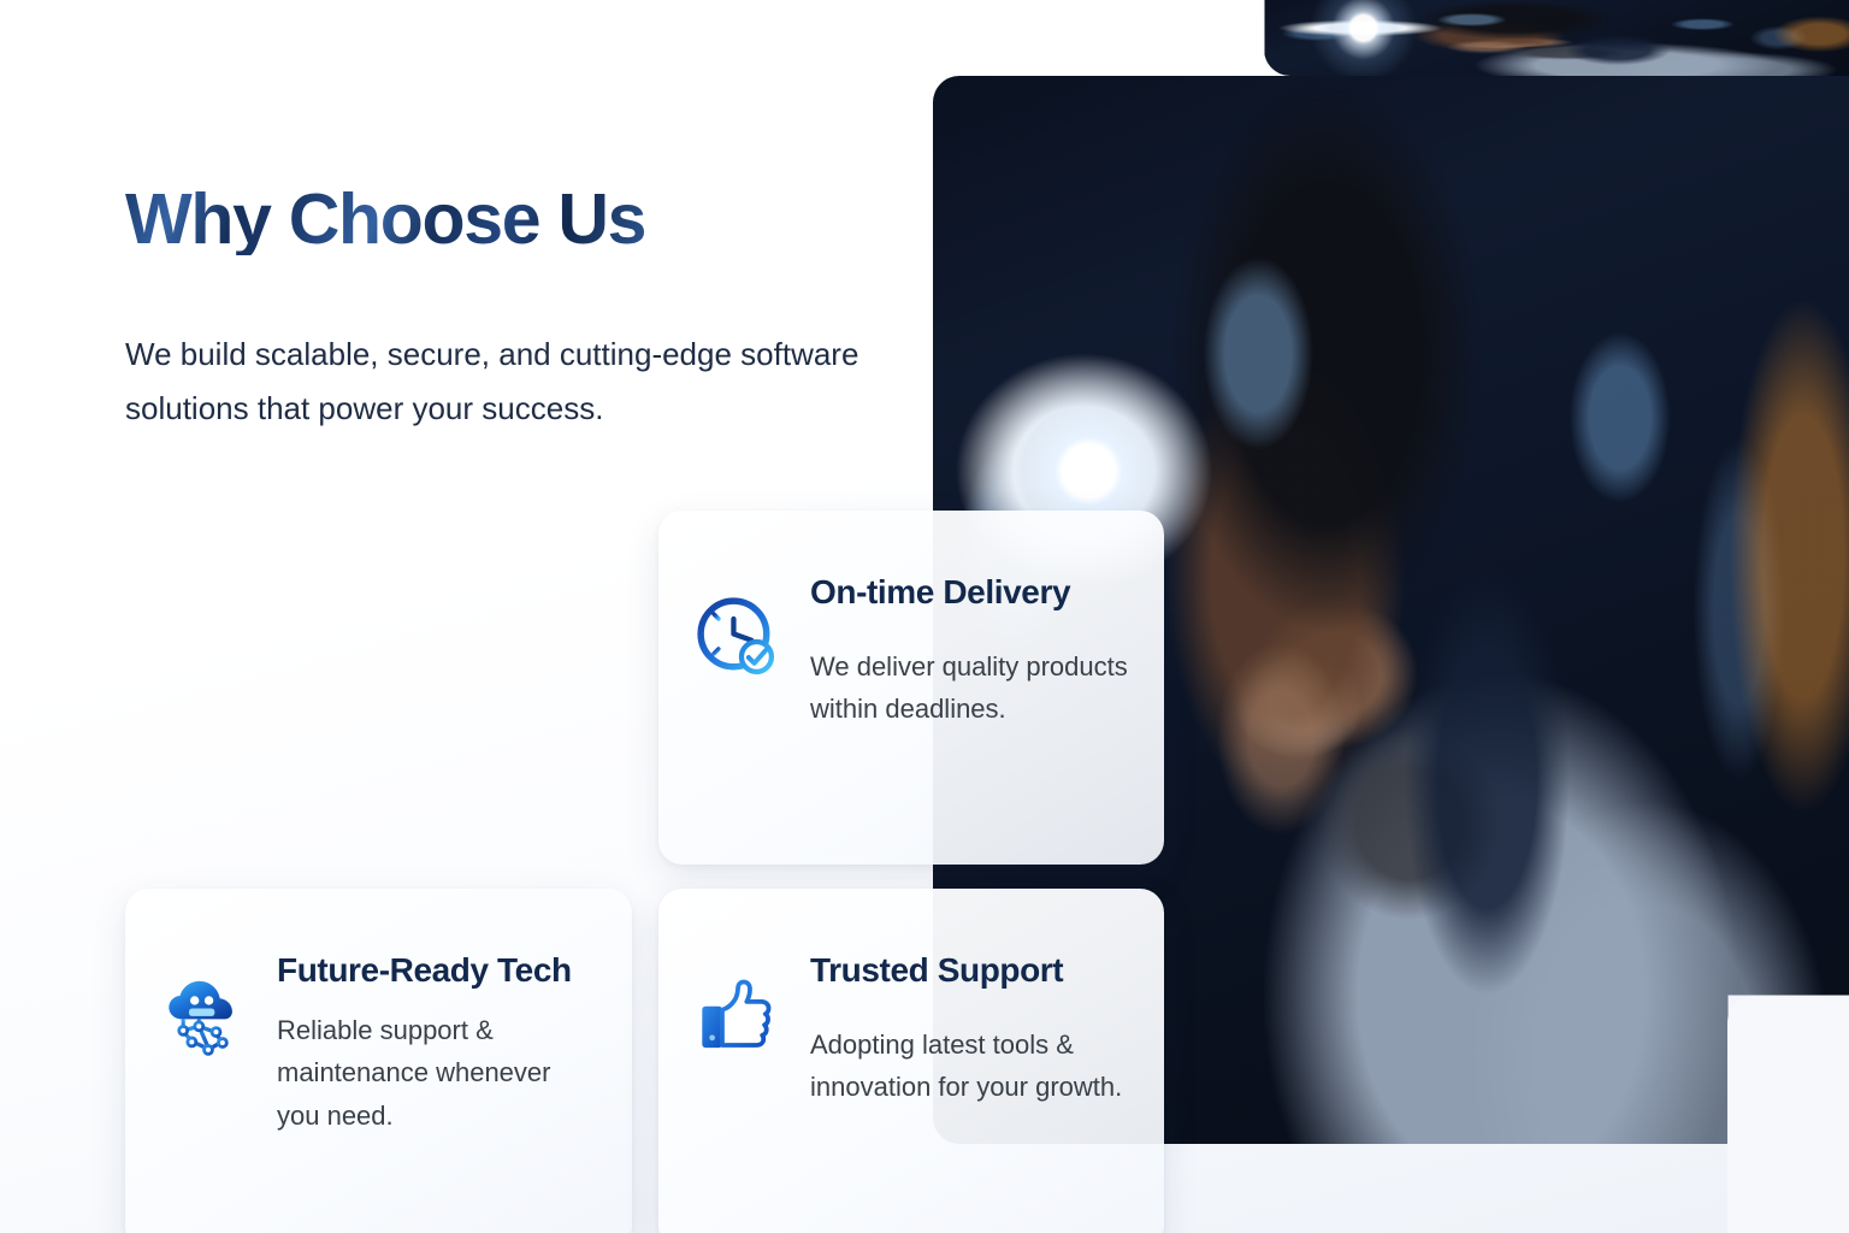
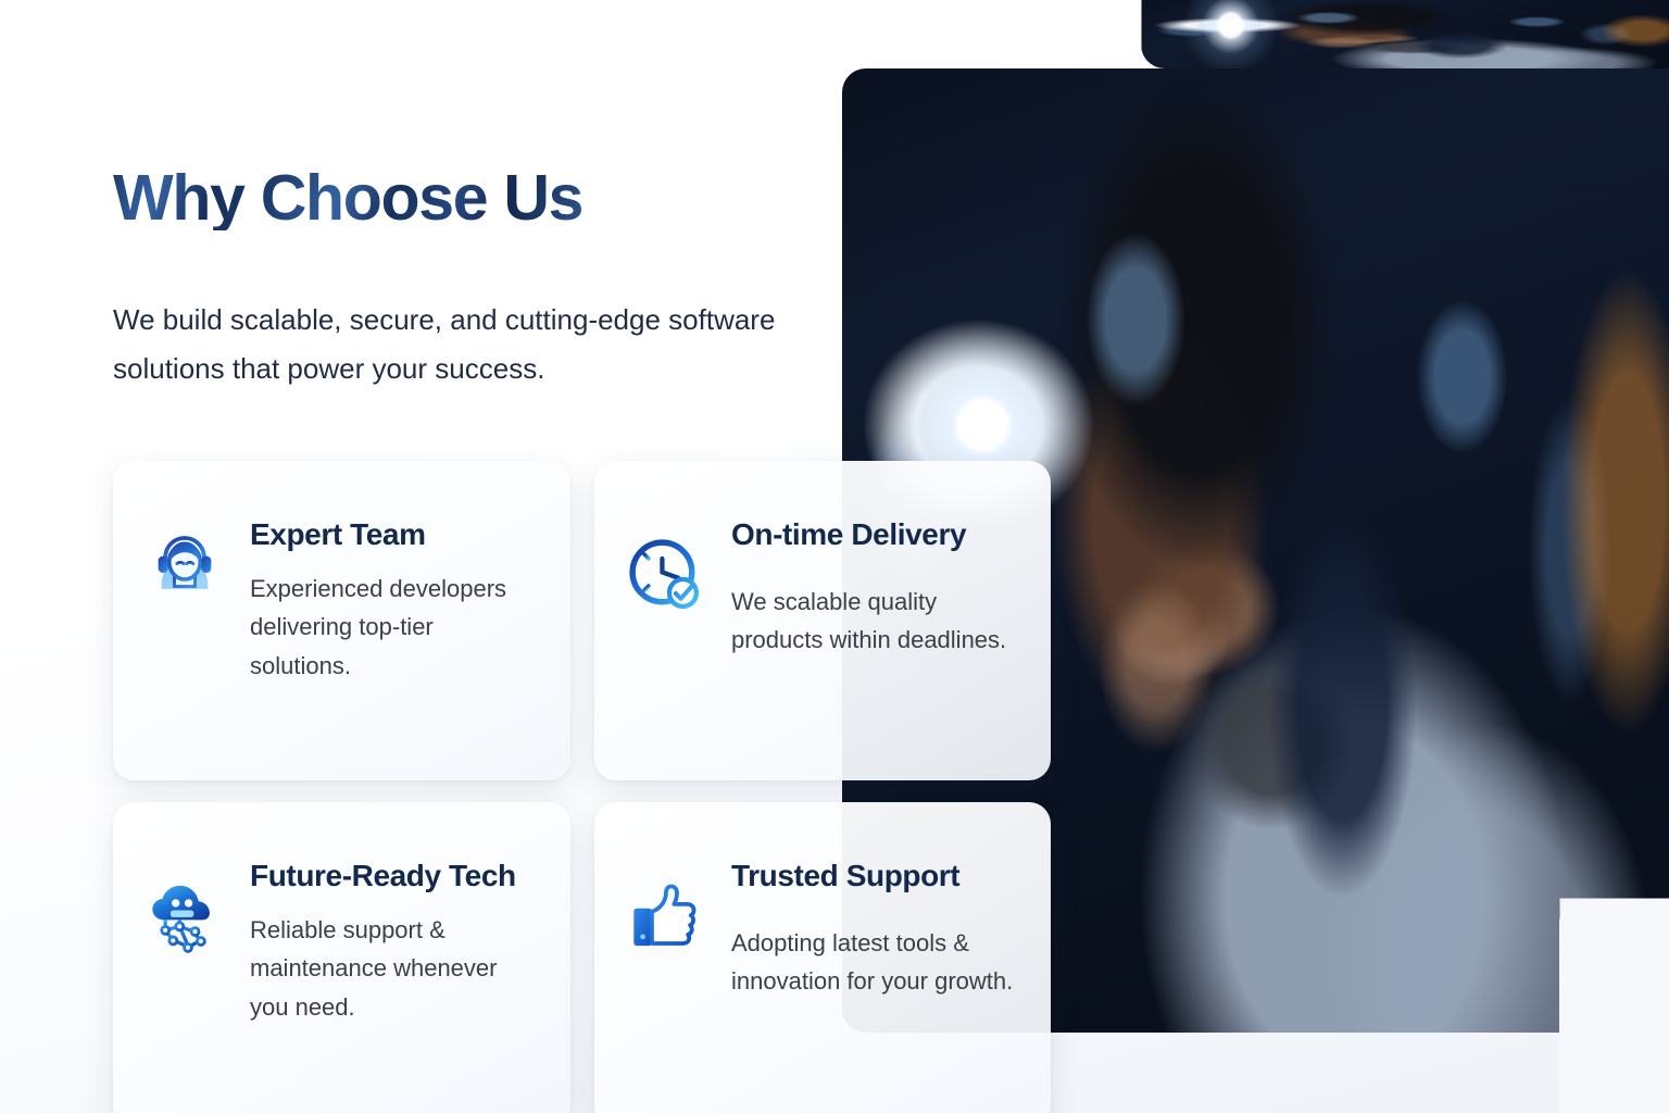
  Why Choose Us
  We build scalable, secure, and cutting-edge software solutions that power your success.
+ Expert Team
+ Experienced developers delivering top-tier solutions.
  On-time Delivery
- We deliver quality products within deadlines.
+ We scalable quality products within deadlines.
  Future-Ready Tech
  Reliable support & maintenance whenever you need.
  Trusted Support
  Adopting latest tools & innovation for your growth.
